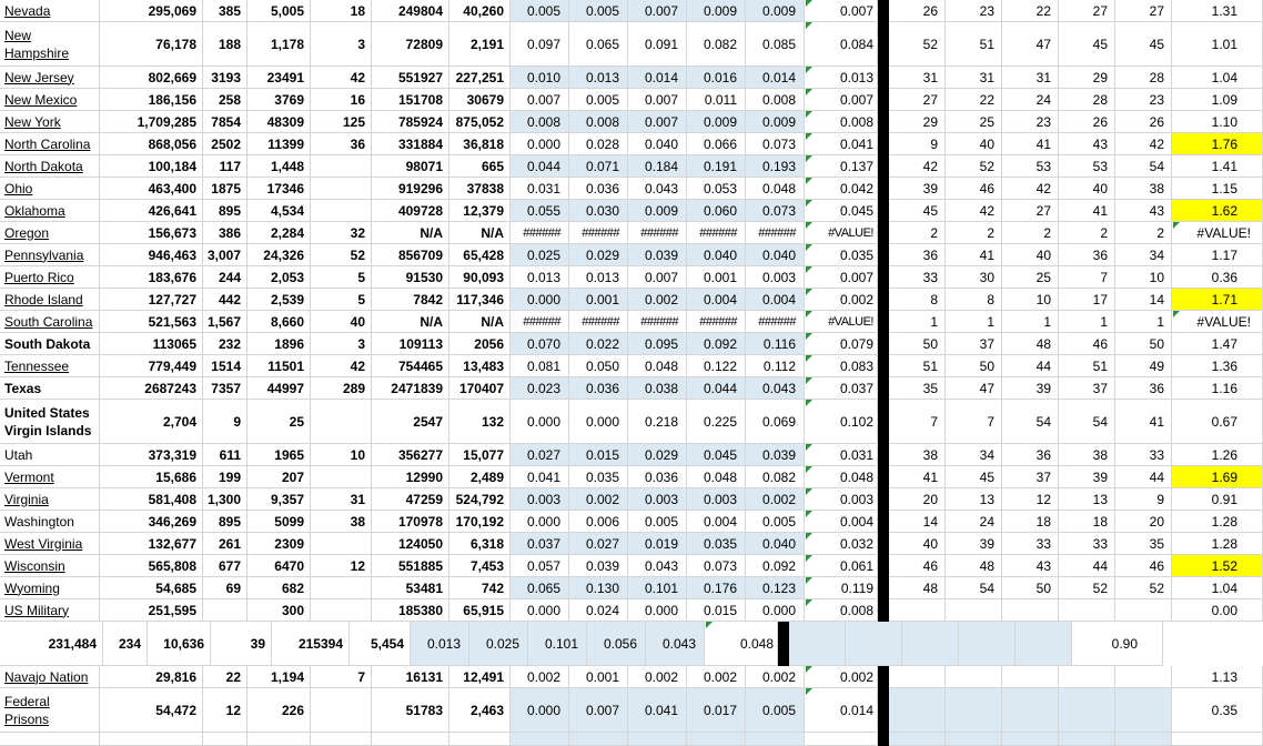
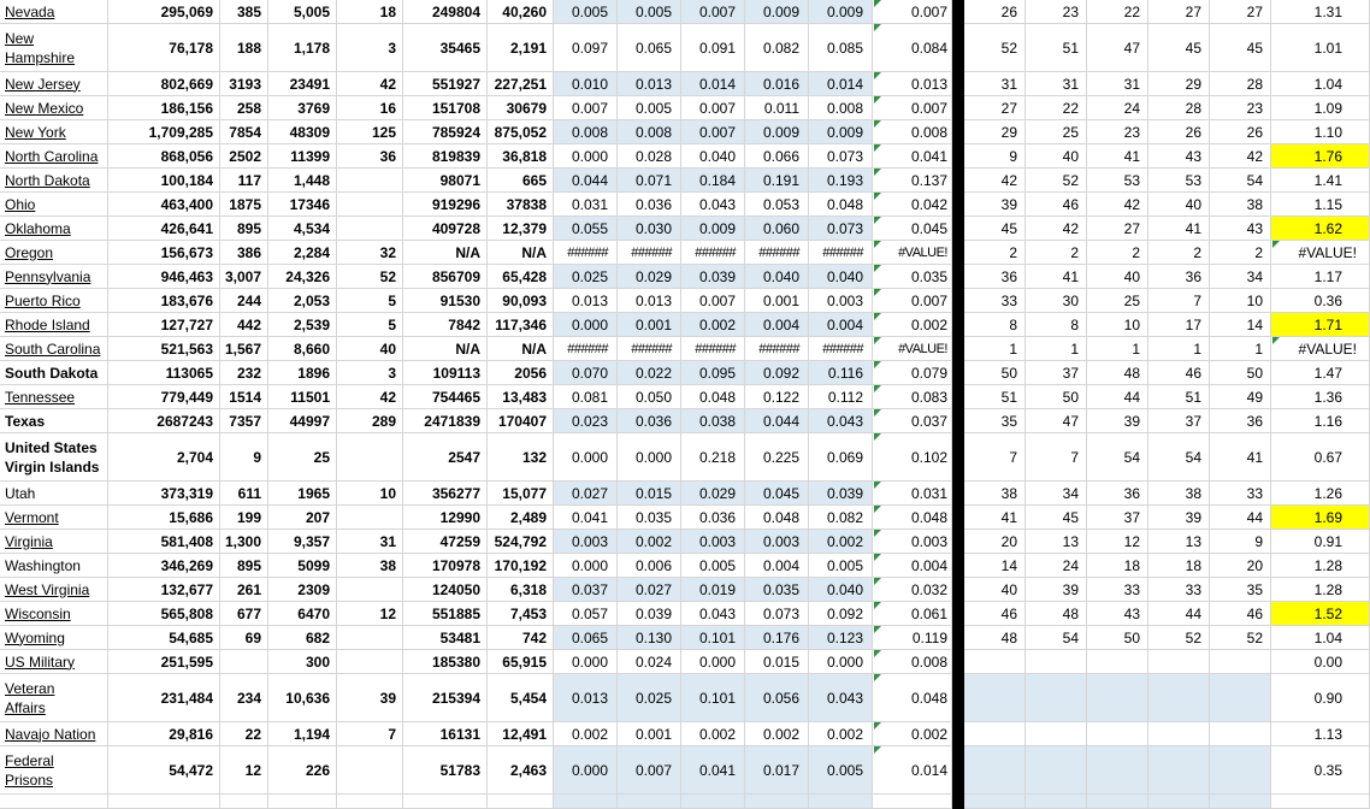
  Nevada
  295,069
  385
  5,005
  18
  249804
  40,260
  0.005
  0.005
  0.007
  0.009
  0.009
  0.007
  26
  23
  22
  27
  27
  1.31
  New
  Hampshire
  76,178
  188
  1,178
  3
- 72809
+ 35465
  2,191
  0.097
  0.065
  0.091
  0.082
  0.085
  0.084
  52
  51
  47
  45
  45
  1.01
  New Jersey
  802,669
  3193
  23491
  42
  551927
  227,251
  0.010
  0.013
  0.014
  0.016
  0.014
  0.013
  31
  31
  31
  29
  28
  1.04
  New Mexico
  186,156
  258
  3769
  16
  151708
  30679
  0.007
  0.005
  0.007
  0.011
  0.008
  0.007
  27
  22
  24
  28
  23
  1.09
  New York
  1,709,285
  7854
  48309
  125
  785924
  875,052
  0.008
  0.008
  0.007
  0.009
  0.009
  0.008
  29
  25
  23
  26
  26
  1.10
  North Carolina
  868,056
  2502
  11399
  36
- 331884
+ 819839
  36,818
  0.000
  0.028
  0.040
  0.066
  0.073
  0.041
  9
  40
  41
  43
  42
  1.76
  North Dakota
  100,184
  117
  1,448
  98071
  665
  0.044
  0.071
  0.184
  0.191
  0.193
  0.137
  42
  52
  53
  53
  54
  1.41
  Ohio
  463,400
  1875
  17346
  919296
  37838
  0.031
  0.036
  0.043
  0.053
  0.048
  0.042
  39
  46
  42
  40
  38
  1.15
  Oklahoma
  426,641
  895
  4,534
  409728
  12,379
  0.055
  0.030
  0.009
  0.060
  0.073
  0.045
  45
  42
  27
  41
  43
  1.62
  Oregon
  156,673
  386
  2,284
  32
  N/A
  N/A
  ######
  ######
  ######
  ######
  ######
  #VALUE!
  2
  2
  2
  2
  2
  #VALUE!
  Pennsylvania
  946,463
  3,007
  24,326
  52
  856709
  65,428
  0.025
  0.029
  0.039
  0.040
  0.040
  0.035
  36
  41
  40
  36
  34
  1.17
  Puerto Rico
  183,676
  244
  2,053
  5
  91530
  90,093
  0.013
  0.013
  0.007
  0.001
  0.003
  0.007
  33
  30
  25
  7
  10
  0.36
  Rhode Island
  127,727
  442
  2,539
  5
  7842
  117,346
  0.000
  0.001
  0.002
  0.004
  0.004
  0.002
  8
  8
  10
  17
  14
  1.71
  South Carolina
  521,563
  1,567
  8,660
  40
  N/A
  N/A
  ######
  ######
  ######
  ######
  ######
  #VALUE!
  1
  1
  1
  1
  1
  #VALUE!
  South Dakota
  113065
  232
  1896
  3
  109113
  2056
  0.070
  0.022
  0.095
  0.092
  0.116
  0.079
  50
  37
  48
  46
  50
  1.47
  Tennessee
  779,449
  1514
  11501
  42
  754465
  13,483
  0.081
  0.050
  0.048
  0.122
  0.112
  0.083
  51
  50
  44
  51
  49
  1.36
  Texas
  2687243
  7357
  44997
  289
  2471839
  170407
  0.023
  0.036
  0.038
  0.044
  0.043
  0.037
  35
  47
  39
  37
  36
  1.16
  United States
  Virgin Islands
  2,704
  9
  25
  2547
  132
  0.000
  0.000
  0.218
  0.225
  0.069
  0.102
  7
  7
  54
  54
  41
  0.67
  Utah
  373,319
  611
  1965
  10
  356277
  15,077
  0.027
  0.015
  0.029
  0.045
  0.039
  0.031
  38
  34
  36
  38
  33
  1.26
  Vermont
  15,686
  199
  207
  12990
  2,489
  0.041
  0.035
  0.036
  0.048
  0.082
  0.048
  41
  45
  37
  39
  44
  1.69
  Virginia
  581,408
  1,300
  9,357
  31
  47259
  524,792
  0.003
  0.002
  0.003
  0.003
  0.002
  0.003
  20
  13
  12
  13
  9
  0.91
  Washington
  346,269
  895
  5099
  38
  170978
  170,192
  0.000
  0.006
  0.005
  0.004
  0.005
  0.004
  14
  24
  18
  18
  20
  1.28
  West Virginia
  132,677
  261
  2309
  124050
  6,318
  0.037
  0.027
  0.019
  0.035
  0.040
  0.032
  40
  39
  33
  33
  35
  1.28
  Wisconsin
  565,808
  677
  6470
  12
  551885
  7,453
  0.057
  0.039
  0.043
  0.073
  0.092
  0.061
  46
  48
  43
  44
  46
  1.52
  Wyoming
  54,685
  69
  682
  53481
  742
  0.065
  0.130
  0.101
  0.176
  0.123
  0.119
  48
  54
  50
  52
  52
  1.04
  US Military
  251,595
  300
  185380
  65,915
  0.000
  0.024
  0.000
  0.015
  0.000
  0.008
  0.00
+ Veteran
+ Affairs
  231,484
  234
  10,636
  39
  215394
  5,454
  0.013
  0.025
  0.101
  0.056
  0.043
  0.048
  0.90
  Navajo Nation
  29,816
  22
  1,194
  7
  16131
  12,491
  0.002
  0.001
  0.002
  0.002
  0.002
  0.002
  1.13
  Federal
  Prisons
  54,472
  12
  226
  51783
  2,463
  0.000
  0.007
  0.041
  0.017
  0.005
  0.014
  0.35
